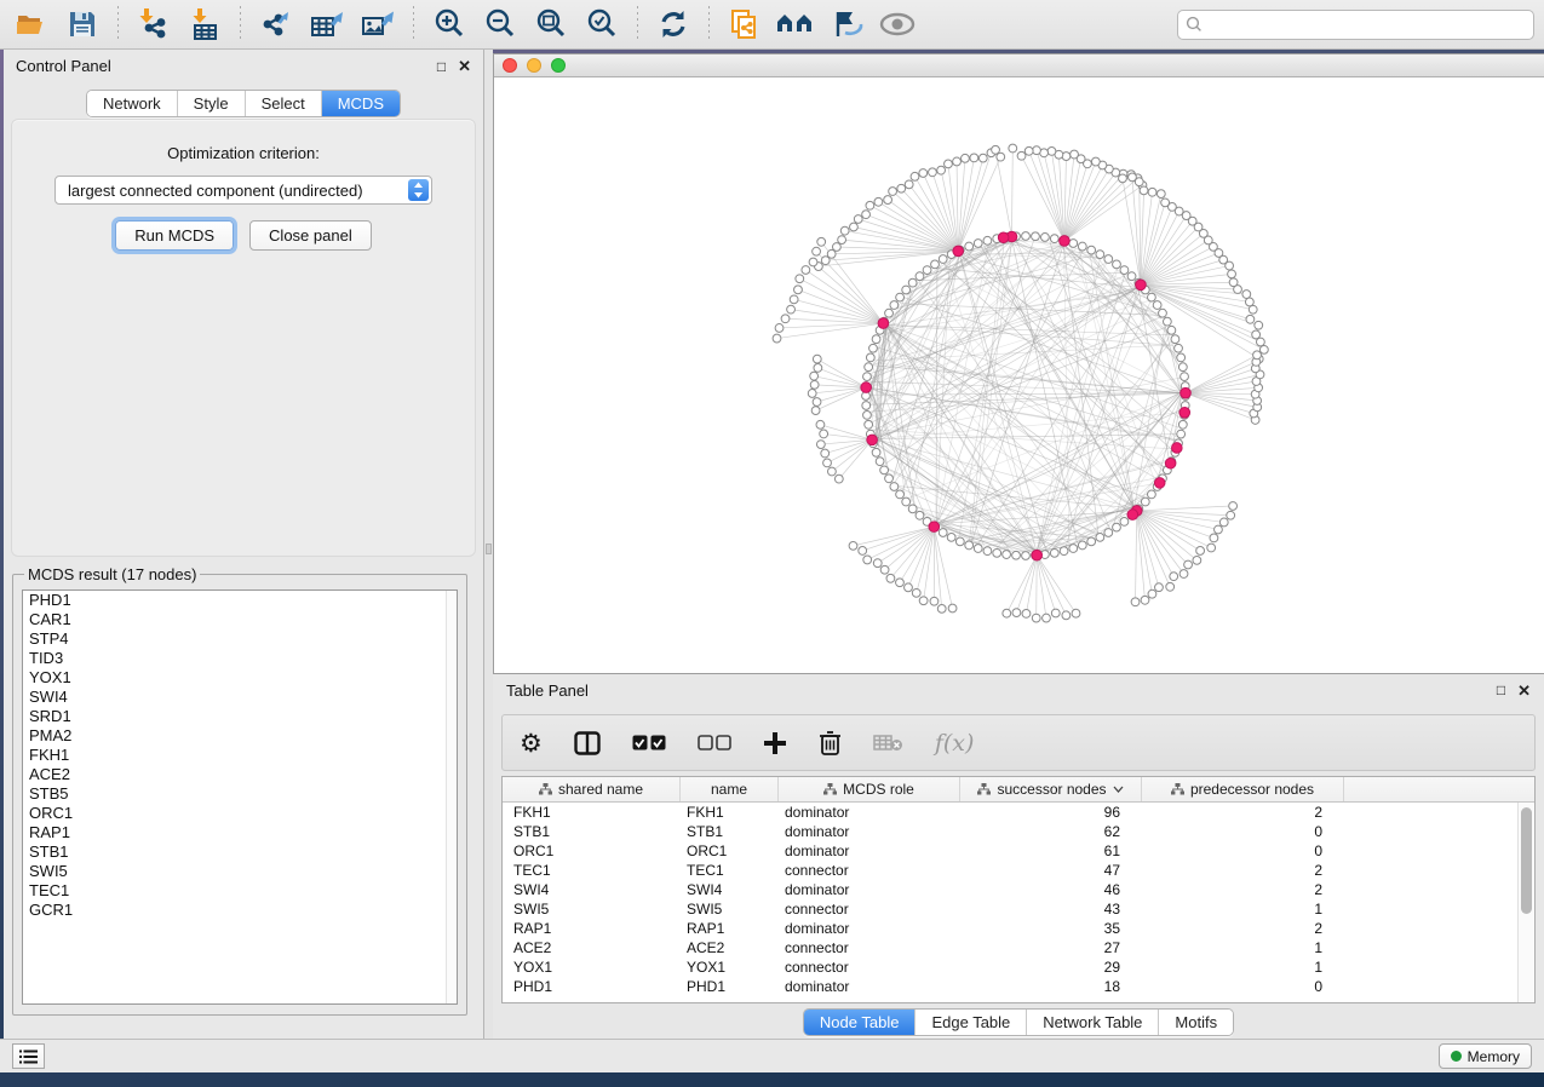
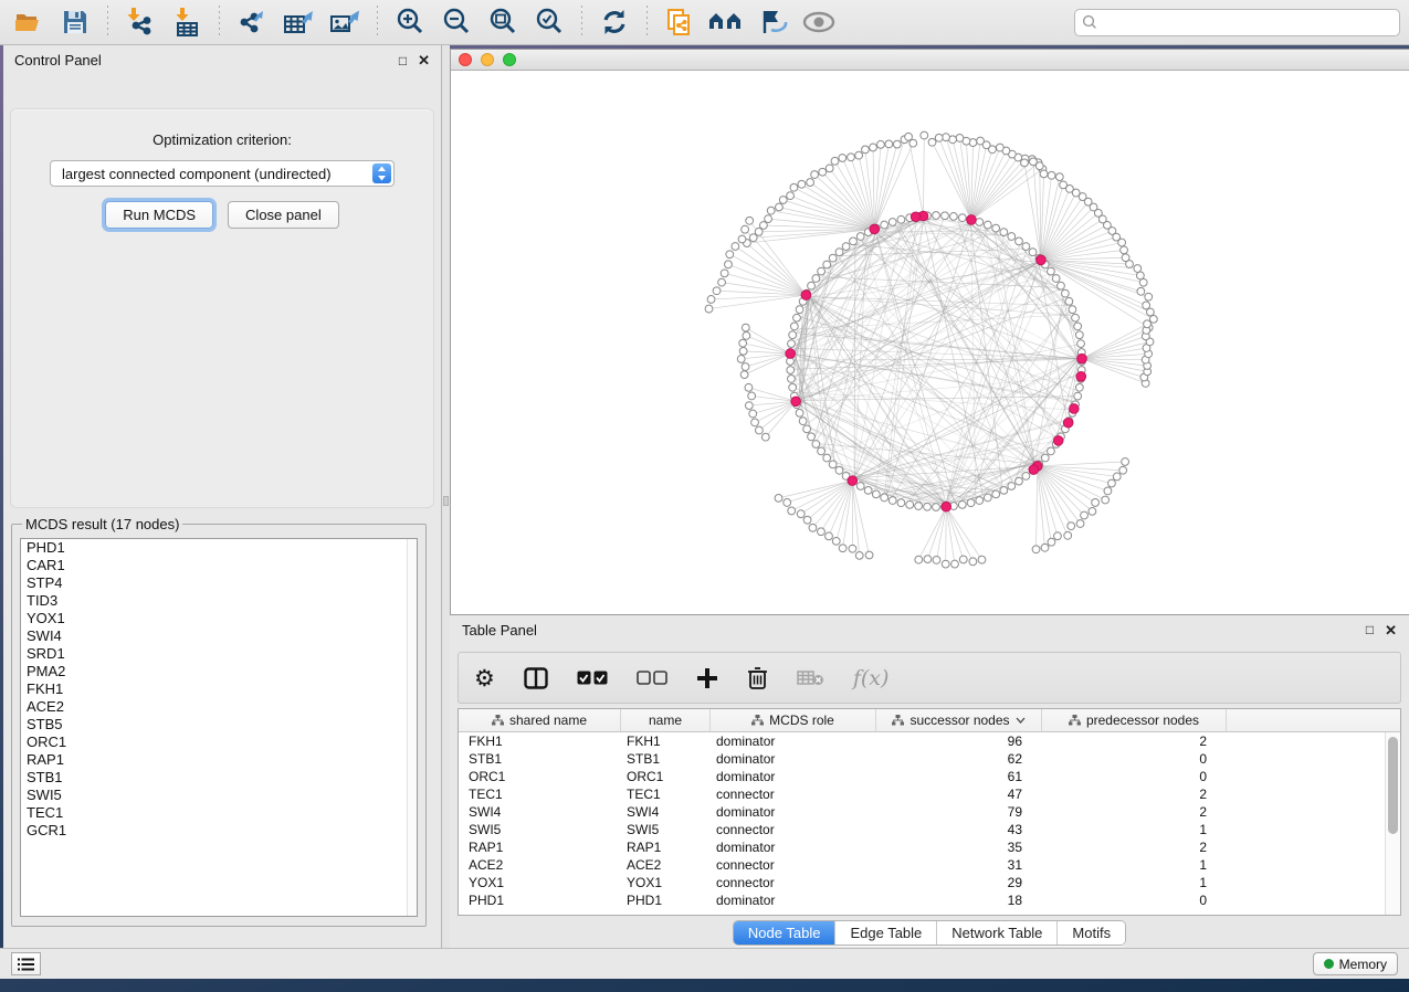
  Control Panel
  □
  ✕
- Network
- Style
- Select
- MCDS
  Optimization criterion:
  largest connected component (undirected)
  Run MCDS
  Close panel
  MCDS result (17 nodes)
  PHD1
  CAR1
  STP4
  TID3
  YOX1
  SWI4
  SRD1
  PMA2
  FKH1
  ACE2
  STB5
  ORC1
  RAP1
  STB1
  SWI5
  TEC1
  GCR1
  Table Panel
  □
  ✕
  ⚙
  f(x)
  shared name
  name
  MCDS role
  successor nodes
  predecessor nodes
  FKH1
  FKH1
  dominator
  96
  2
  STB1
  STB1
  dominator
  62
  0
  ORC1
  ORC1
  dominator
  61
  0
  TEC1
  TEC1
  connector
  47
  2
  SWI4
  SWI4
  dominator
- 46
+ 79
  2
  SWI5
  SWI5
  connector
  43
  1
  RAP1
  RAP1
  dominator
  35
  2
  ACE2
  ACE2
  connector
- 27
+ 31
  1
  YOX1
  YOX1
  connector
  29
  1
  PHD1
  PHD1
  dominator
  18
  0
  Node Table
  Edge Table
  Network Table
  Motifs
  Memory
